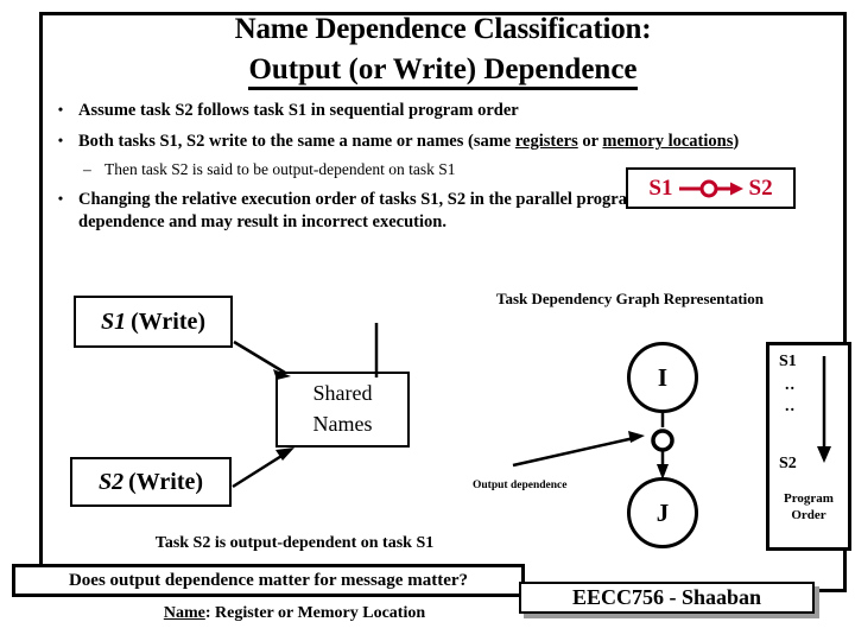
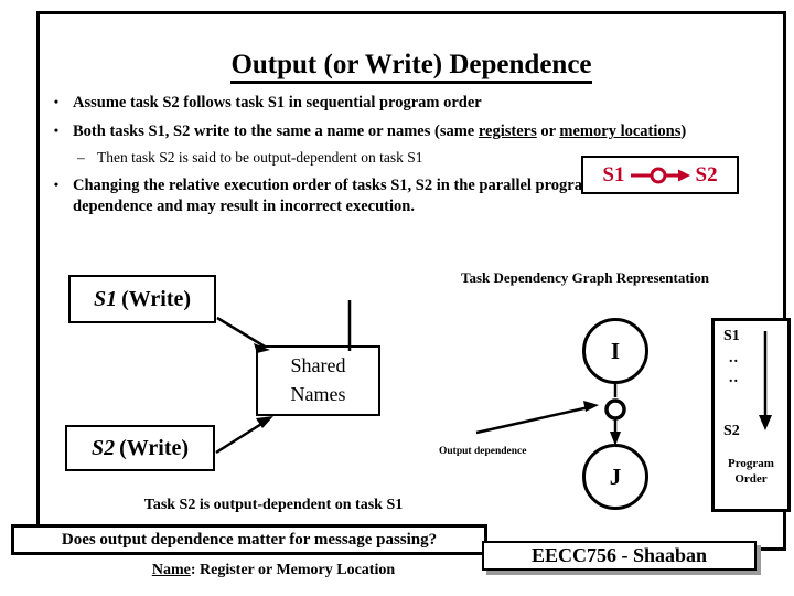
- Name Dependence Classification:
  Output (or Write) Dependence
  •
  Assume task S2 follows task S1 in sequential program order
  •
  Both tasks S1, S2 write to the same a name or names (same registers or memory locations)
  –
  Then task S2 is said to be output-dependent on task S1
  •
  Changing the relative execution order of tasks S1, S2 in the parallel progra dependence and may result in incorrect execution.
  S1
  S2
  S1
  (Write)
  S2
  (Write)
  Shared
  Names
  Task Dependency Graph Representation
  I
  J
  Output dependence
  S1
  ..
  ..
  S2
  Program
  Order
  Task S2 is output-dependent on task S1
- Does output dependence matter for message matter?
+ Does output dependence matter for message passing?
  Name: Register or Memory Location
  EECC756 - Shaaban
